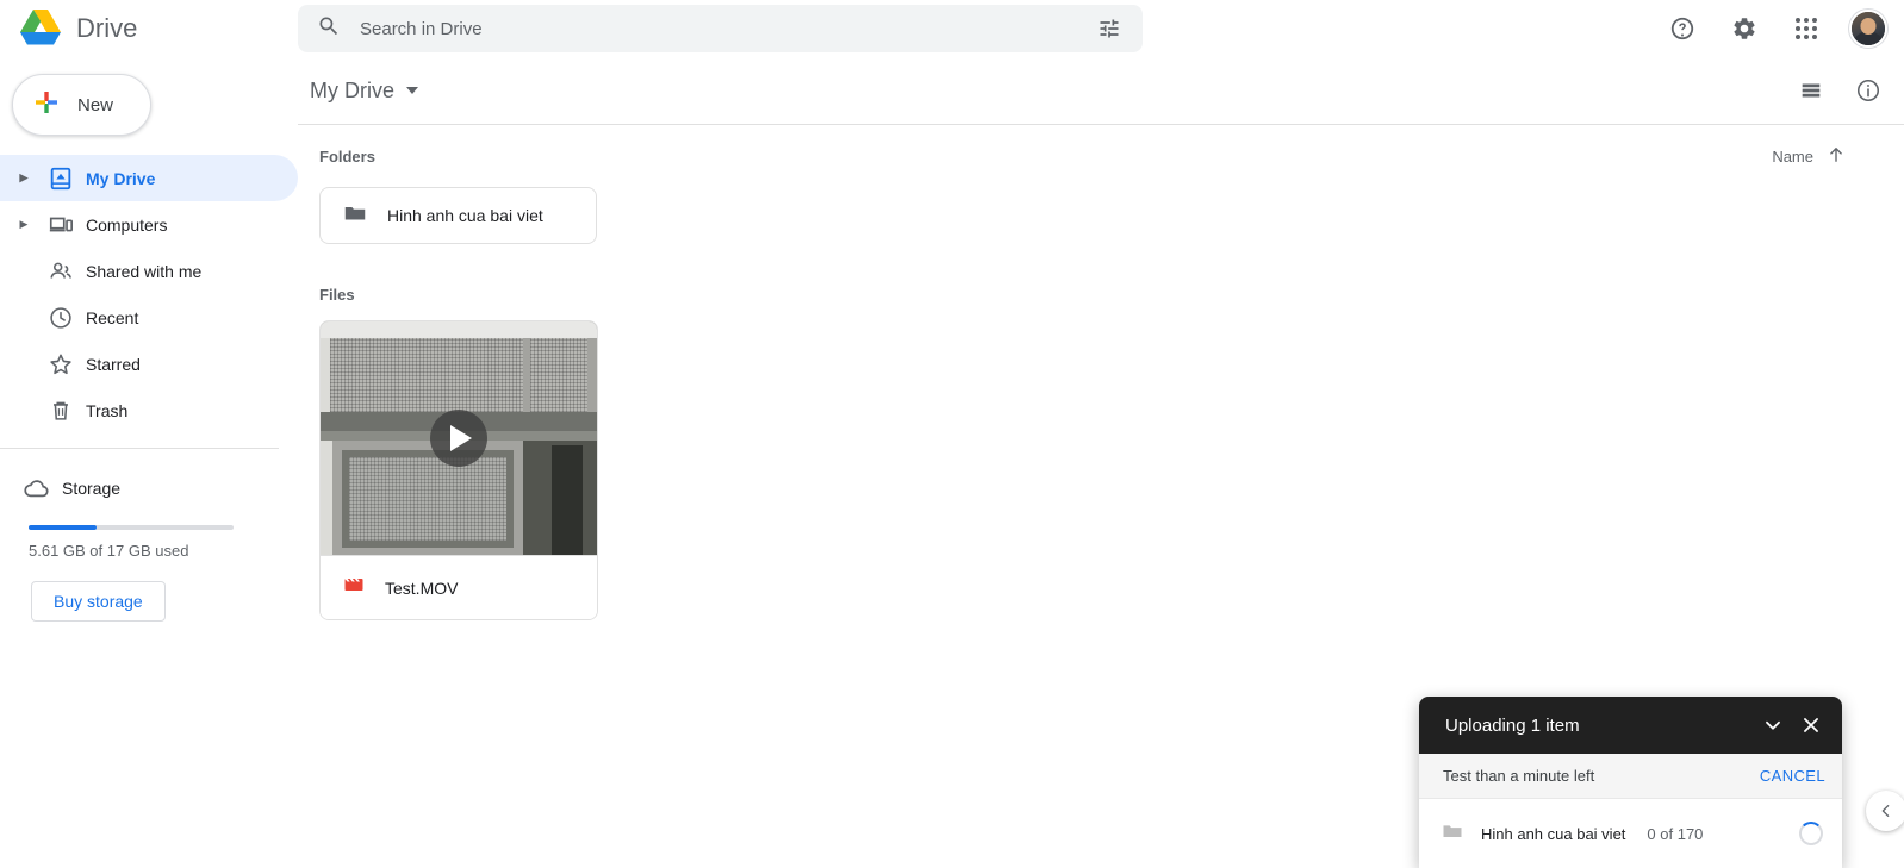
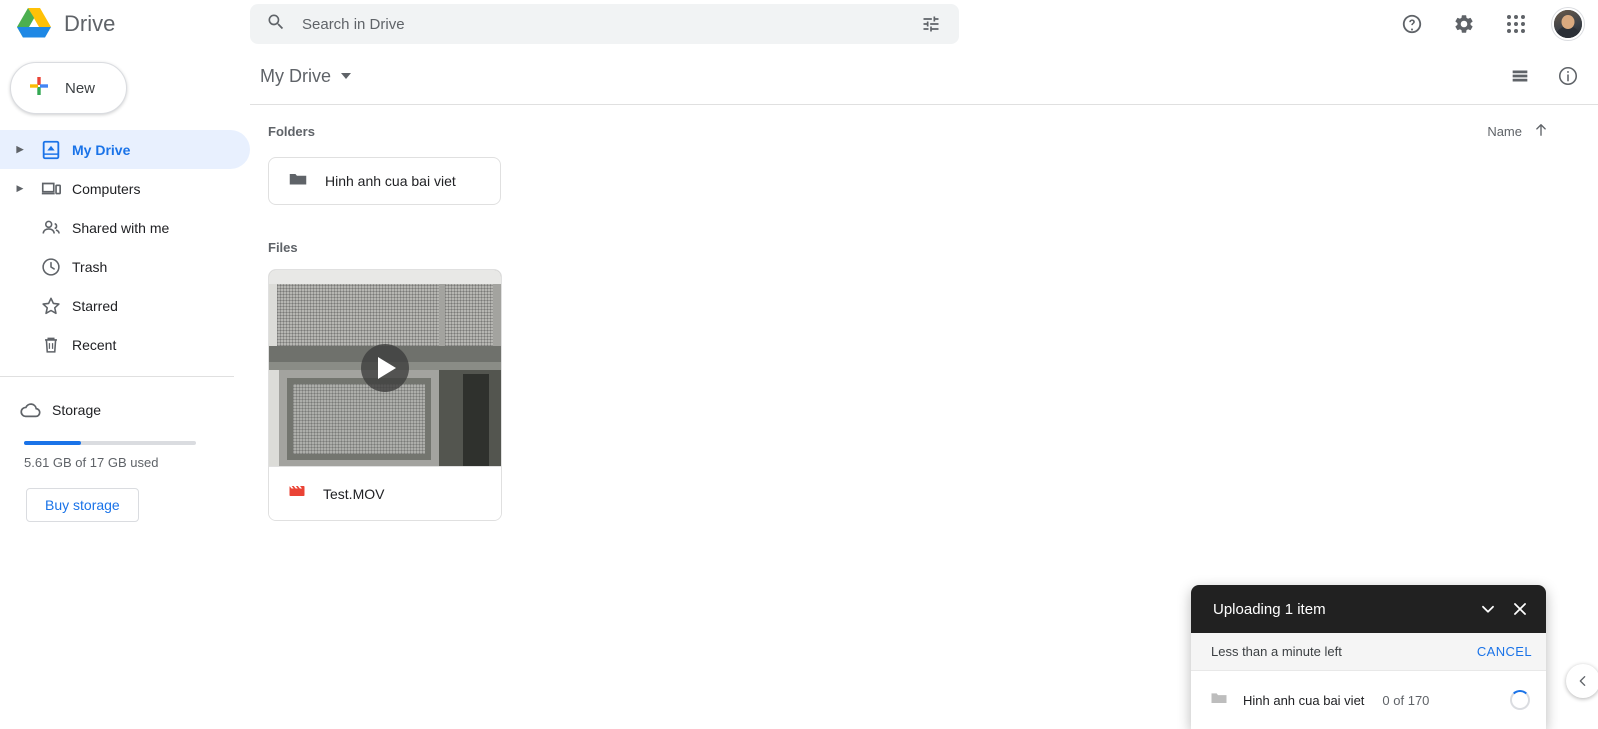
  Drive
  Search in Drive
  New
  ▶
  My Drive
  ▶
  Computers
  Shared with me
- Recent
+ Trash
  Starred
- Trash
+ Recent
  Storage
  5.61 GB of 17 GB used
  Buy storage
  My Drive
  Folders
  Name
  Hinh anh cua bai viet
  Files
  Test.MOV
  Uploading 1 item
- Test than a minute left
+ Less than a minute left
  CANCEL
  Hinh anh cua bai viet
  0 of 170
